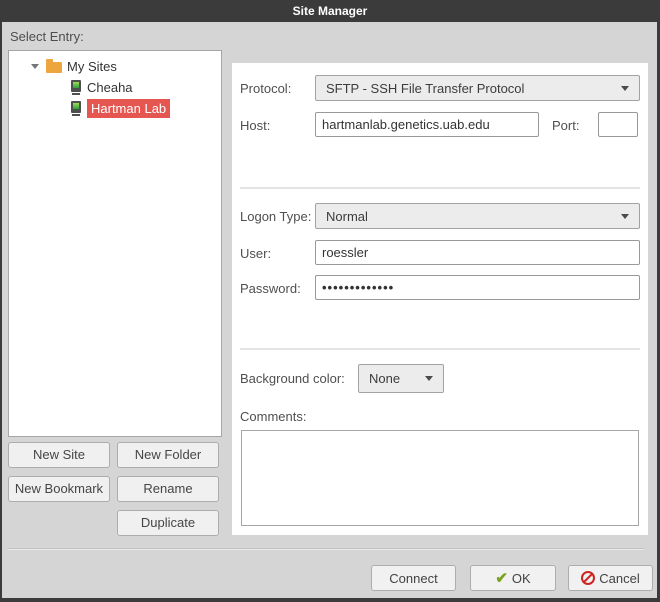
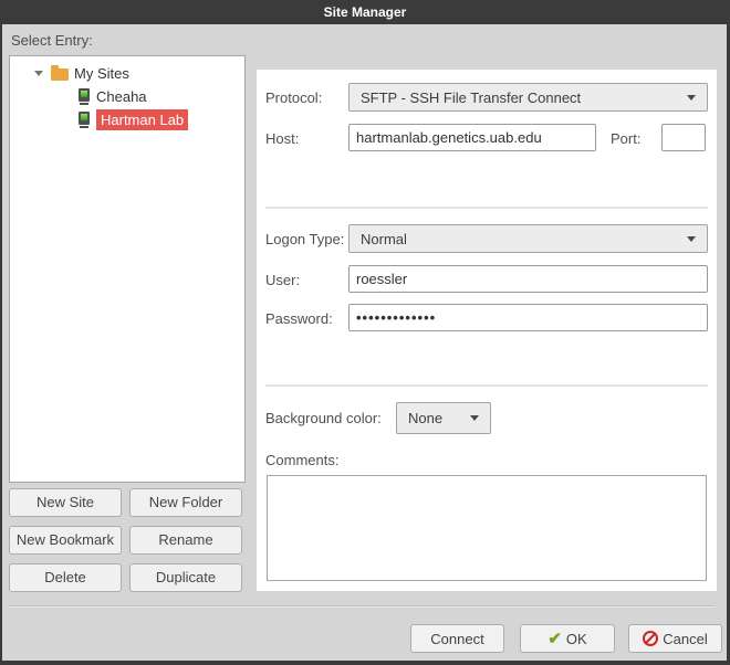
  Site Manager
  Select Entry:
  My Sites
  Cheaha
  Hartman Lab
  New Site
  New Folder
  New Bookmark
  Rename
+ Delete
  Duplicate
  Protocol:
- SFTP - SSH File Transfer Protocol
+ SFTP - SSH File Transfer Connect
  Host:
  hartmanlab.genetics.uab.edu
  Port:
  Logon Type:
  Normal
  User:
  roessler
  Password:
  •••••••••••••
  Background color:
  None
  Comments:
  Connect
  ✔
  OK
  Cancel
